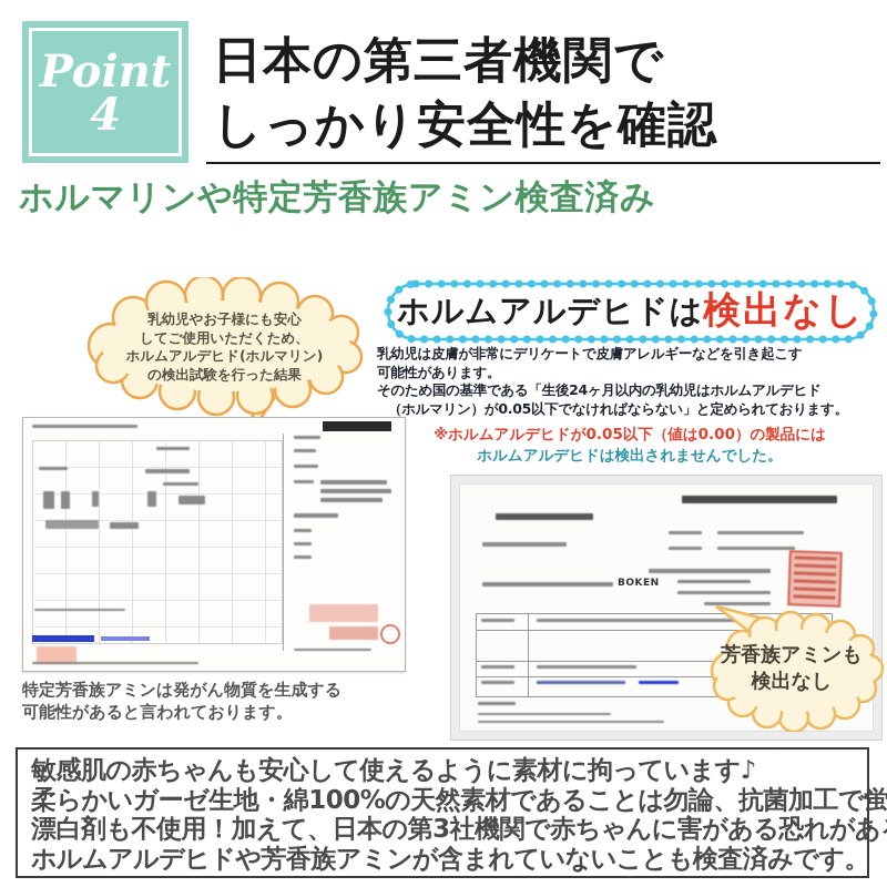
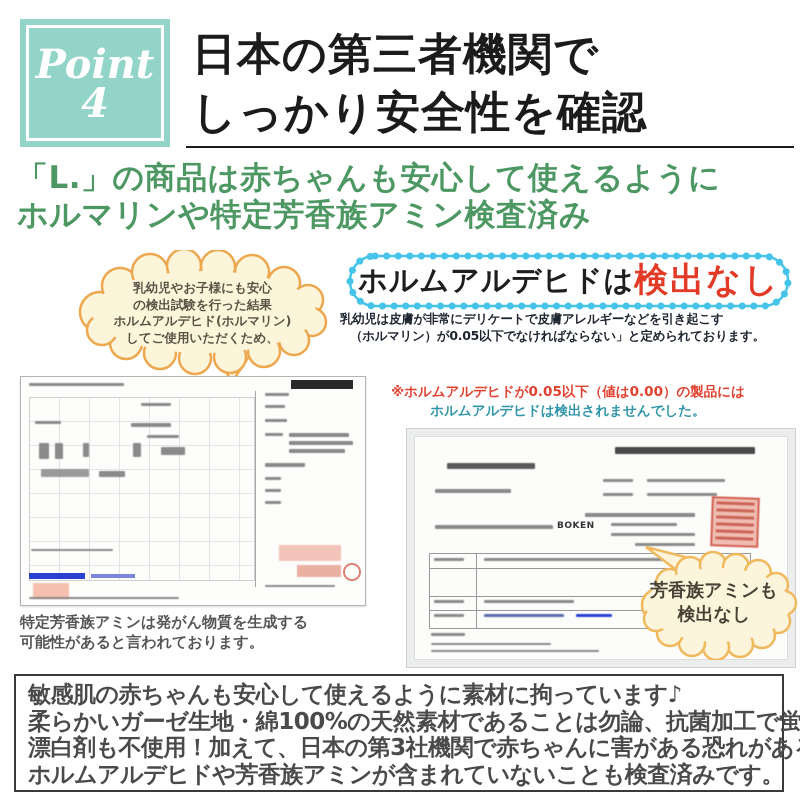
  Point
  4
  日本の第三者機関で
  しっかり安全性を確認
+ 「L.」の商品は赤ちゃんも安心して使えるように
  ホルマリンや特定芳香族アミン検査済み
  乳幼児やお子様にも安心
- してご使用いただくため、
+ の検出試験を行った結果
  ホルムアルデヒド(ホルマリン)
- の検出試験を行った結果
+ してご使用いただくため、
  ホルムアルデヒドは
  検出なし
  乳幼児は皮膚が非常にデリケートで皮膚アレルギーなどを引き起こす
- 可能性があります。
- そのため国の基準である「生後24ヶ月以内の乳幼児はホルムアルデヒド
  （ホルマリン）が0.05以下でなければならない」と定められております。
  ※ホルムアルデヒドが0.05以下（値は0.00）の製品には
  ホルムアルデヒドは検出されませんでした。
  特定芳香族アミンは発がん物質を生成する
  可能性があると言われております。
  BOKEN
  芳香族アミンも
  検出なし
  敏感肌の赤ちゃんも安心して使えるように素材に拘っています♪
  柔らかいガーゼ生地・綿100%の天然素材であることは勿論、抗菌加工で蛍
  漂白剤も不使用！加えて、日本の第3社機関で赤ちゃんに害がある恐れがあ
  ホルムアルデヒドや芳香族アミンが含まれていないことも検査済みです。
